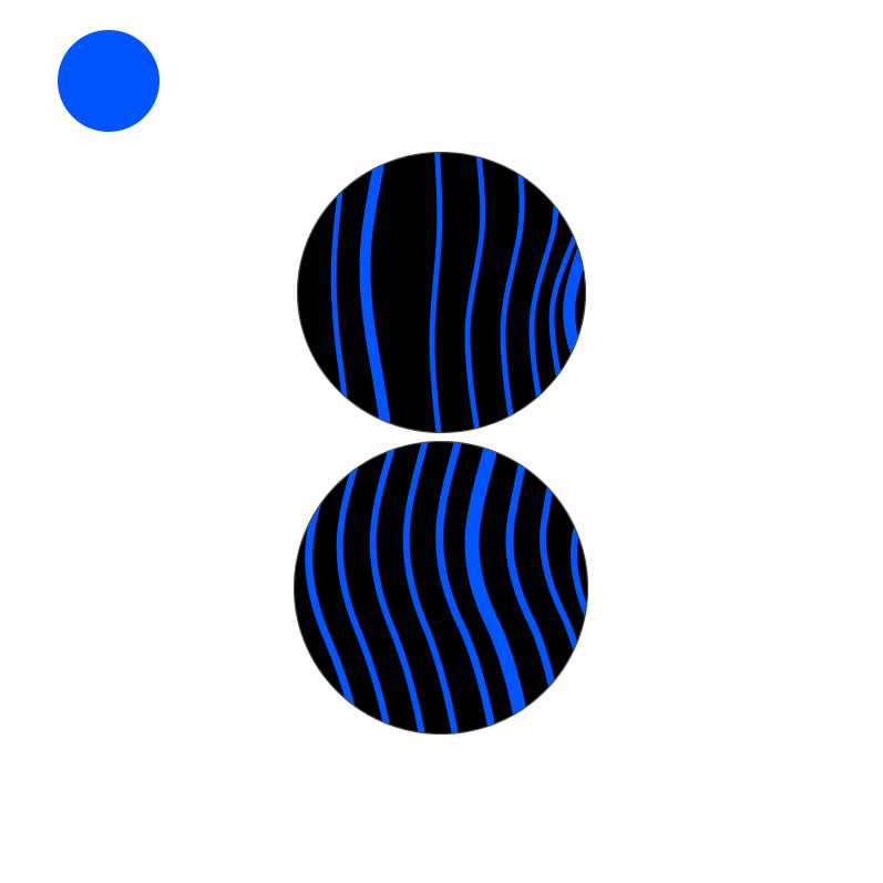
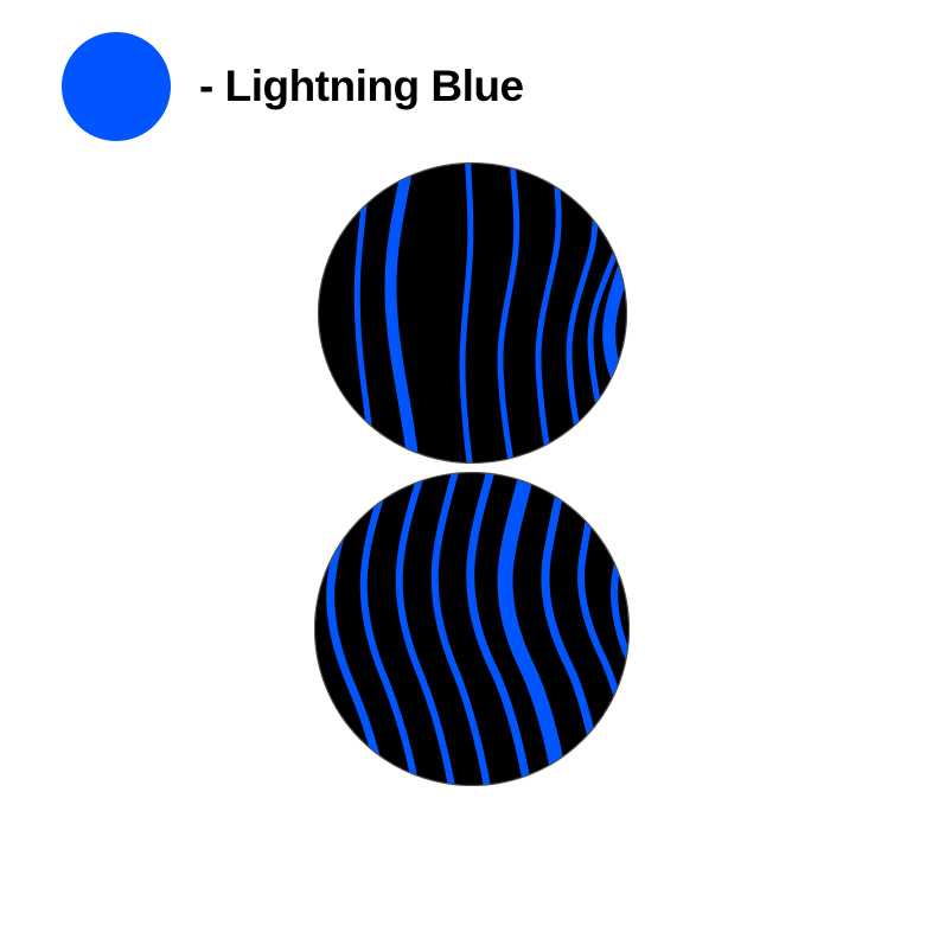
+ - Lightning Blue
